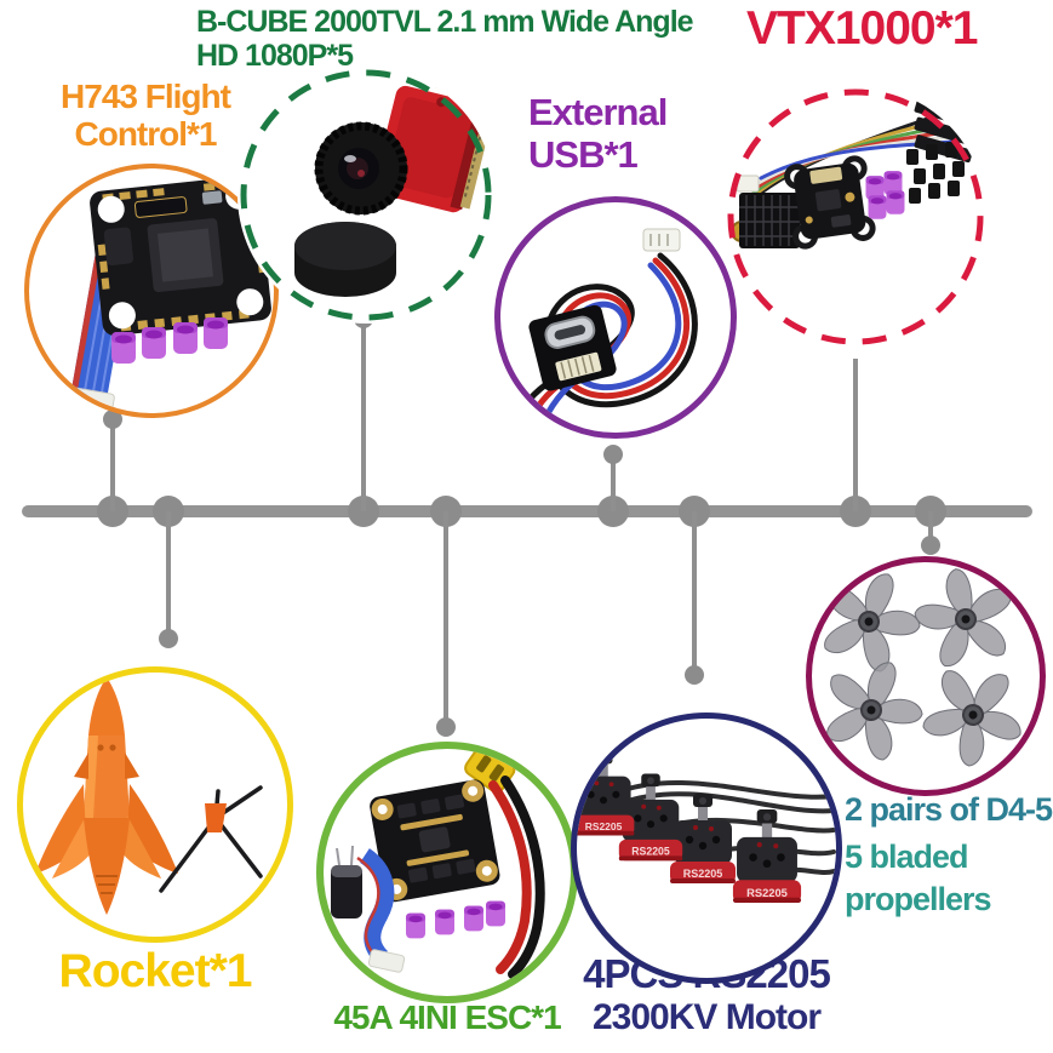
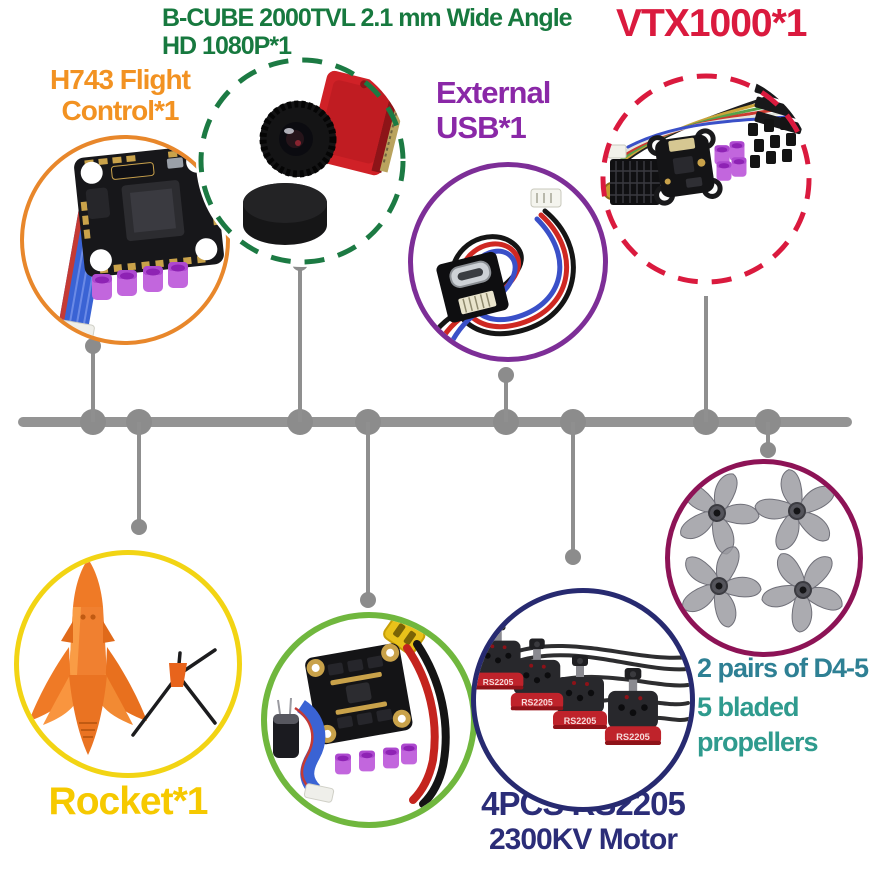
  B-CUBE 2000TVL 2.1 mm Wide Angle
- HD 1080P*5
+ HD 1080P*1
  H743 Flight
  Control*1
  VTX1000*1
  External
  USB*1
  Rocket*1
- 45A 4INI ESC*1
  2300KV Motor
  2 pairs of D4-5
  5 bladed
  propellers
